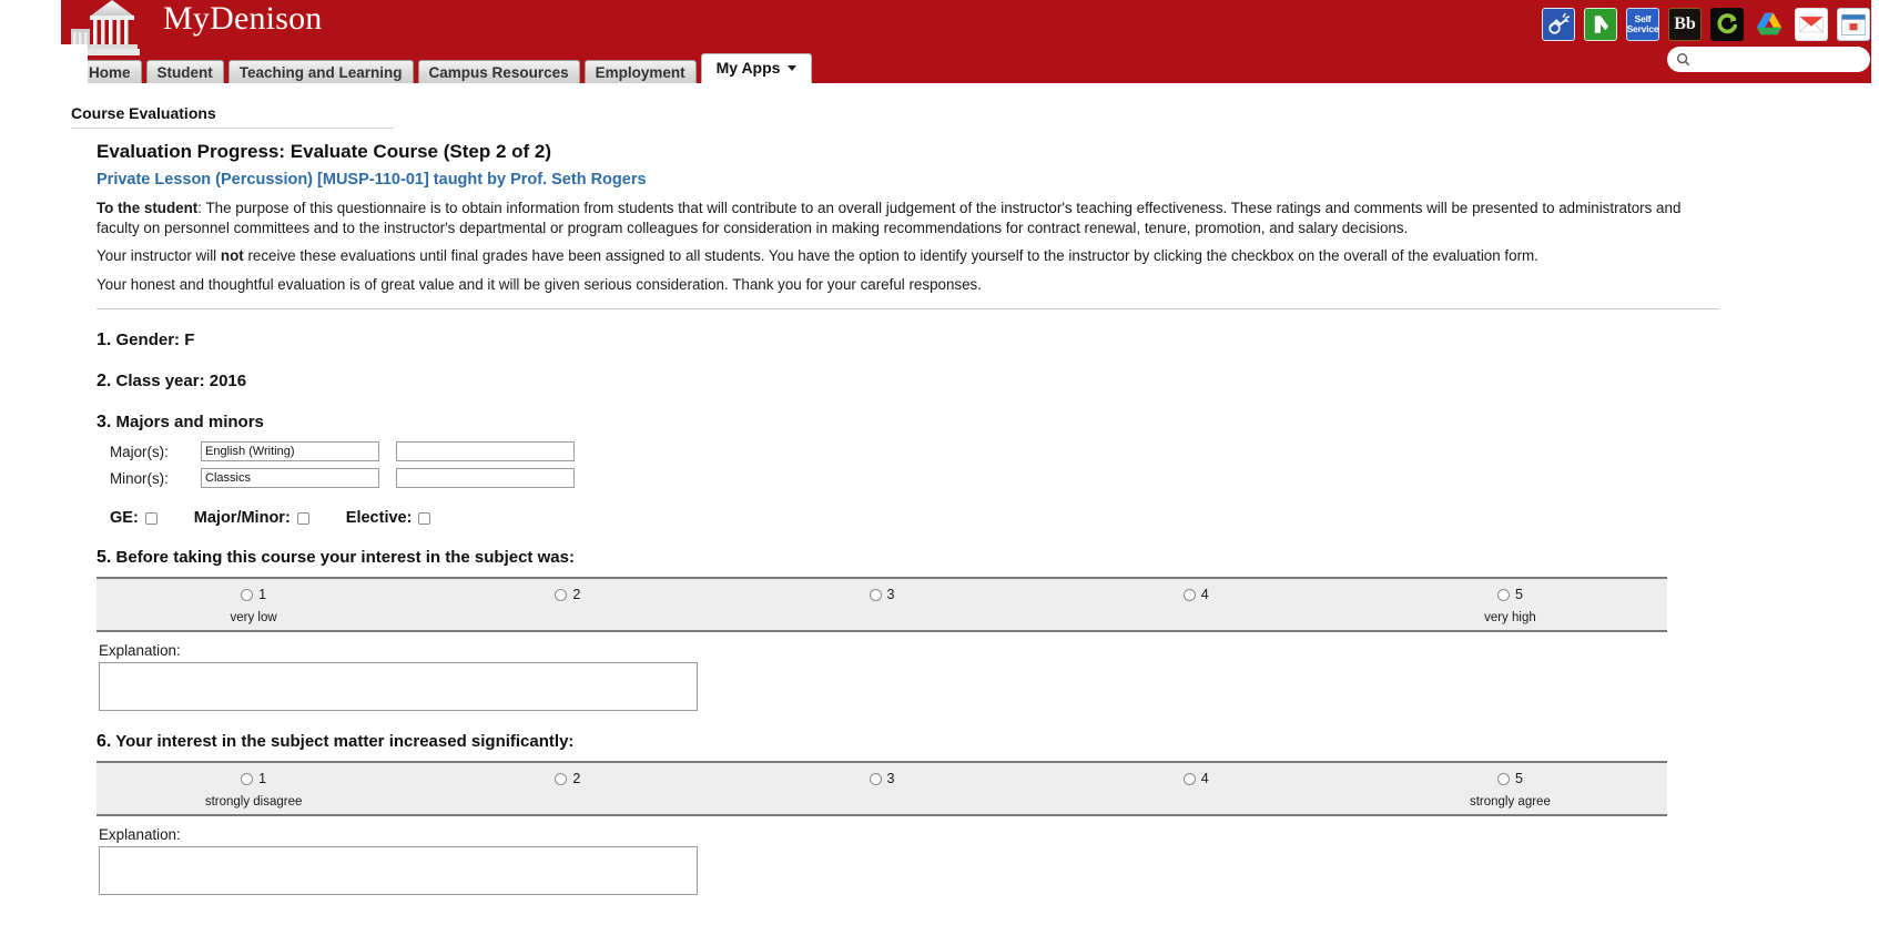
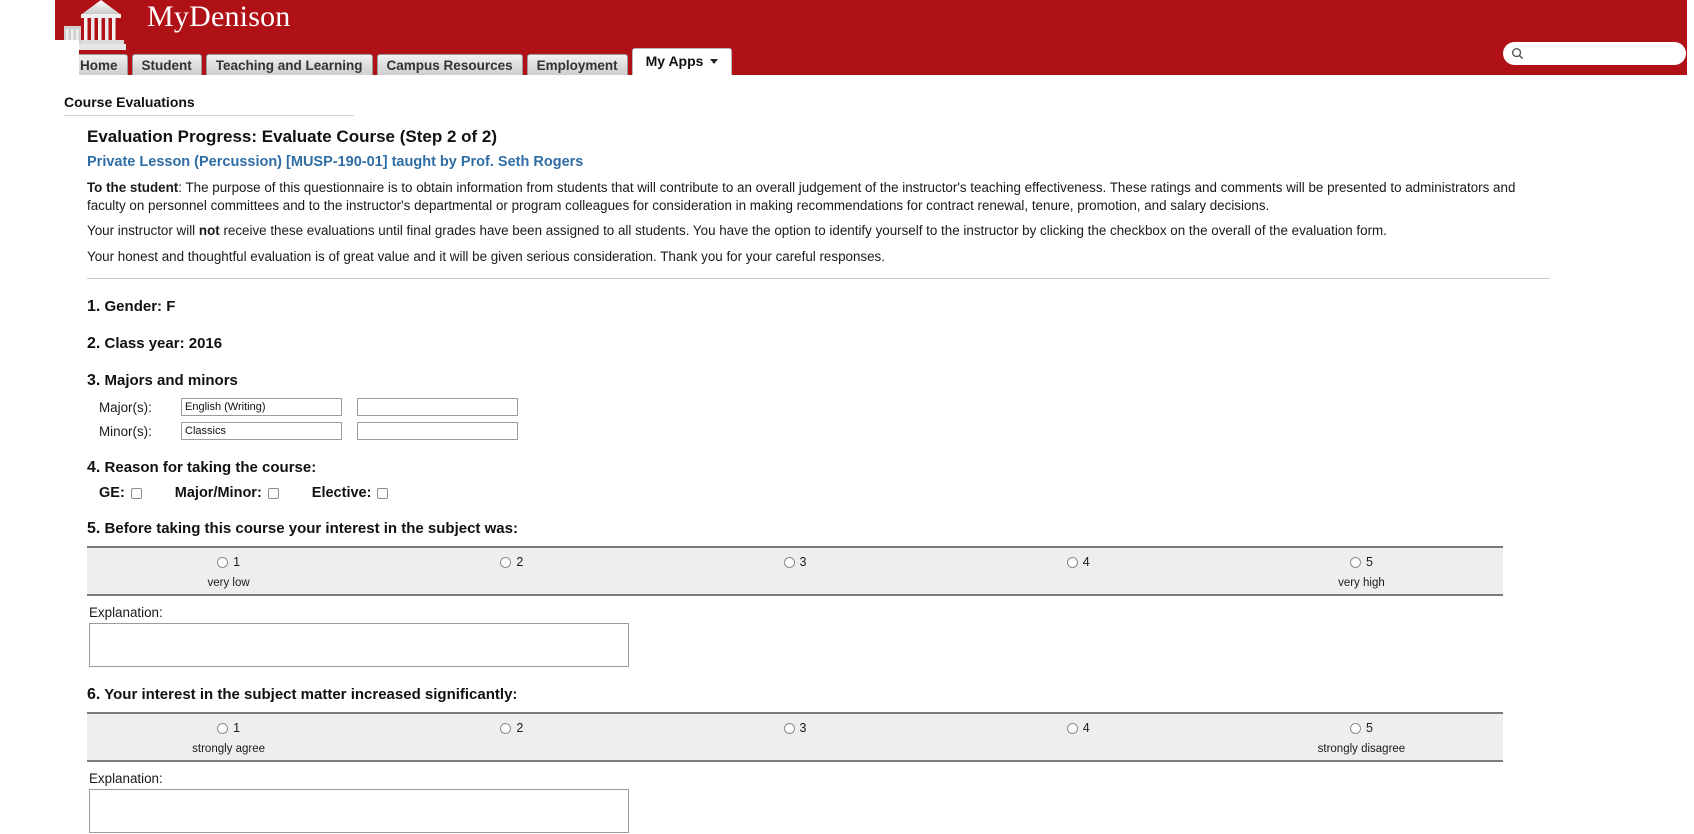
  MyDenison
  Home
  Student
  Teaching and Learning
  Campus Resources
  Employment
  My Apps
- Self Service
- Bb
  Course Evaluations
  Evaluation Progress: Evaluate Course (Step 2 of 2)
- Private Lesson (Percussion) [MUSP-110-01] taught by Prof. Seth Rogers
+ Private Lesson (Percussion) [MUSP-190-01] taught by Prof. Seth Rogers
  To the student: The purpose of this questionnaire is to obtain information from students that will contribute to an overall judgement of the instructor's teaching effectiveness. These ratings and comments will be presented to administrators and faculty on personnel committees and to the instructor's departmental or program colleagues for consideration in making recommendations for contract renewal, tenure, promotion, and salary decisions.
  Your instructor will not receive these evaluations until final grades have been assigned to all students. You have the option to identify yourself to the instructor by clicking the checkbox on the overall of the evaluation form.
  Your honest and thoughtful evaluation is of great value and it will be given serious consideration. Thank you for your careful responses.
  1. Gender: F
  2. Class year: 2016
  3. Majors and minors
  Major(s):
  English (Writing)
  Minor(s):
  Classics
+ 4. Reason for taking the course:
  GE:
  Major/Minor:
  Elective:
  5. Before taking this course your interest in the subject was:
  1
  very low
  2
  3
  4
  5
  very high
  Explanation:
  6. Your interest in the subject matter increased significantly:
  1
- strongly disagree
+ strongly agree
  2
  3
  4
  5
- strongly agree
+ strongly disagree
  Explanation:
